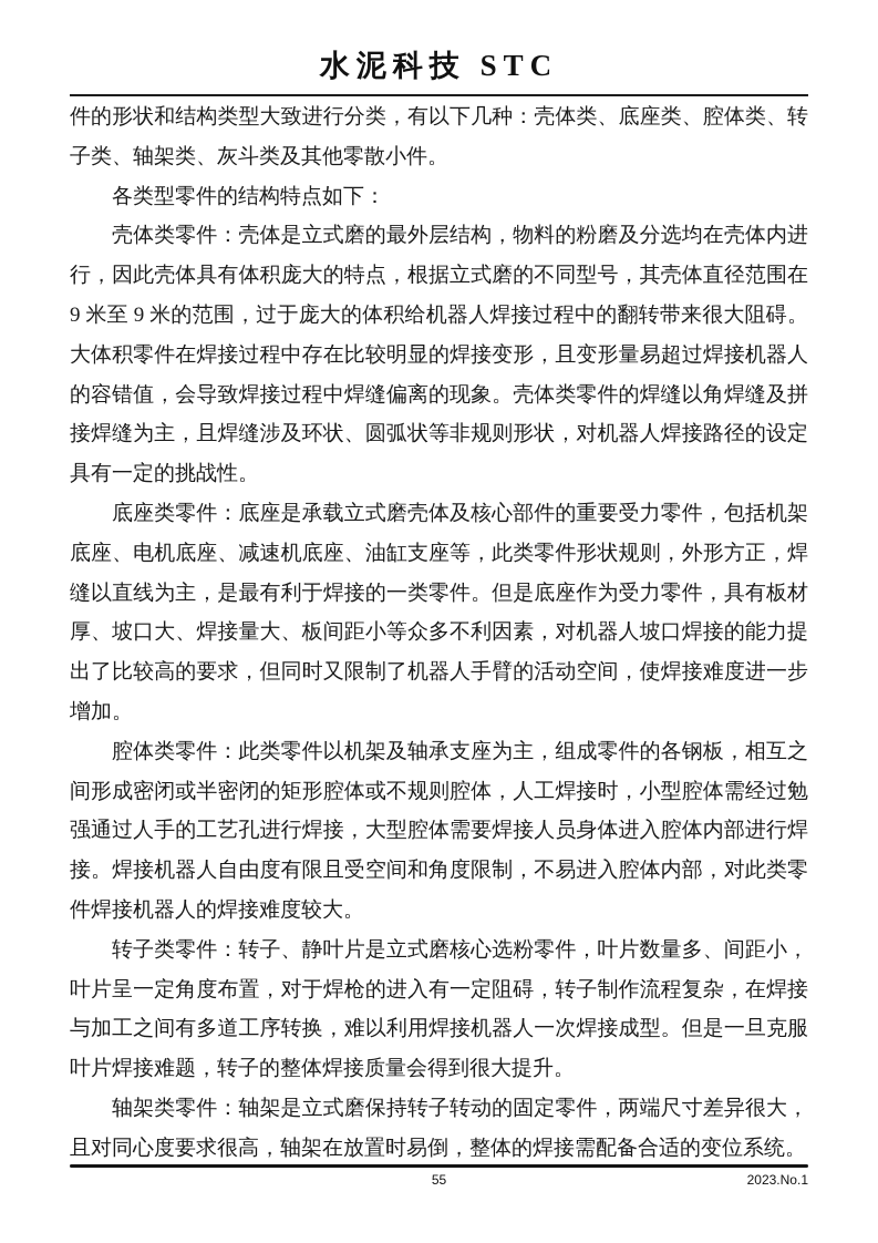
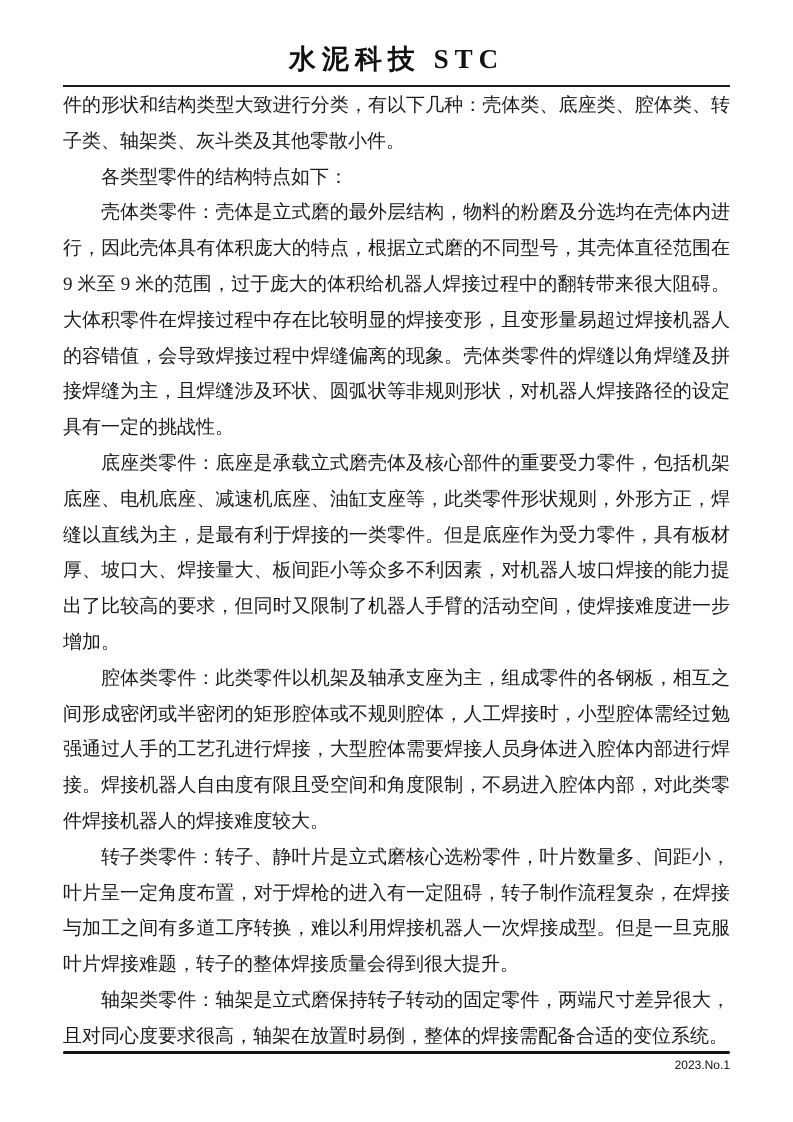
  水泥科技 STC
  件的形状和结构类型大致进行分类，有以下几种：壳体类、底座类、腔体类、转子类、轴架类、灰斗类及其他零散小件。
  各类型零件的结构特点如下：
  壳体类零件：壳体是立式磨的最外层结构，物料的粉磨及分选均在壳体内进行，因此壳体具有体积庞大的特点，根据立式磨的不同型号，其壳体直径范围在 9 米至 9 米的范围，过于庞大的体积给机器人焊接过程中的翻转带来很大阻碍。大体积零件在焊接过程中存在比较明显的焊接变形，且变形量易超过焊接机器人的容错值，会导致焊接过程中焊缝偏离的现象。壳体类零件的焊缝以角焊缝及拼接焊缝为主，且焊缝涉及环状、圆弧状等非规则形状，对机器人焊接路径的设定具有一定的挑战性。
  底座类零件：底座是承载立式磨壳体及核心部件的重要受力零件，包括机架底座、电机底座、减速机底座、油缸支座等，此类零件形状规则，外形方正，焊缝以直线为主，是最有利于焊接的一类零件。但是底座作为受力零件，具有板材厚、坡口大、焊接量大、板间距小等众多不利因素，对机器人坡口焊接的能力提出了比较高的要求，但同时又限制了机器人手臂的活动空间，使焊接难度进一步增加。
  腔体类零件：此类零件以机架及轴承支座为主，组成零件的各钢板，相互之间形成密闭或半密闭的矩形腔体或不规则腔体，人工焊接时，小型腔体需经过勉强通过人手的工艺孔进行焊接，大型腔体需要焊接人员身体进入腔体内部进行焊接。焊接机器人自由度有限且受空间和角度限制，不易进入腔体内部，对此类零件焊接机器人的焊接难度较大。
  转子类零件：转子、静叶片是立式磨核心选粉零件，叶片数量多、间距小，叶片呈一定角度布置，对于焊枪的进入有一定阻碍，转子制作流程复杂，在焊接与加工之间有多道工序转换，难以利用焊接机器人一次焊接成型。但是一旦克服叶片焊接难题，转子的整体焊接质量会得到很大提升。
  轴架类零件：轴架是立式磨保持转子转动的固定零件，两端尺寸差异很大，且对同心度要求很高，轴架在放置时易倒，整体的焊接需配备合适的变位系统。
- 55
  2023.No.1
